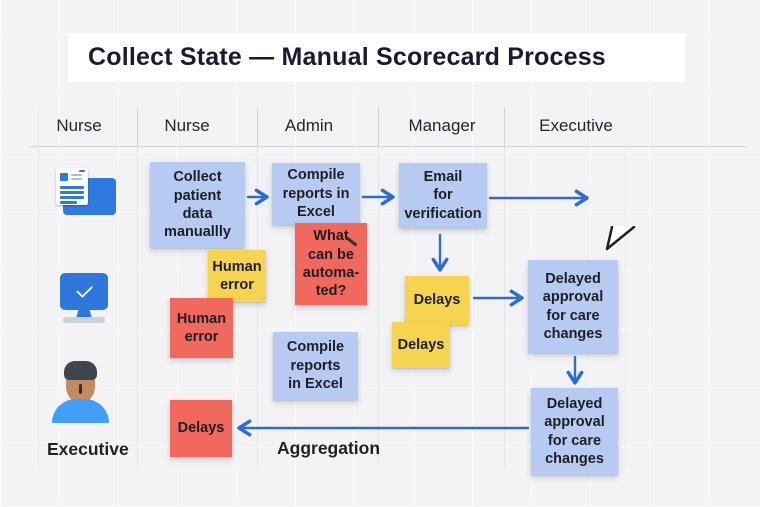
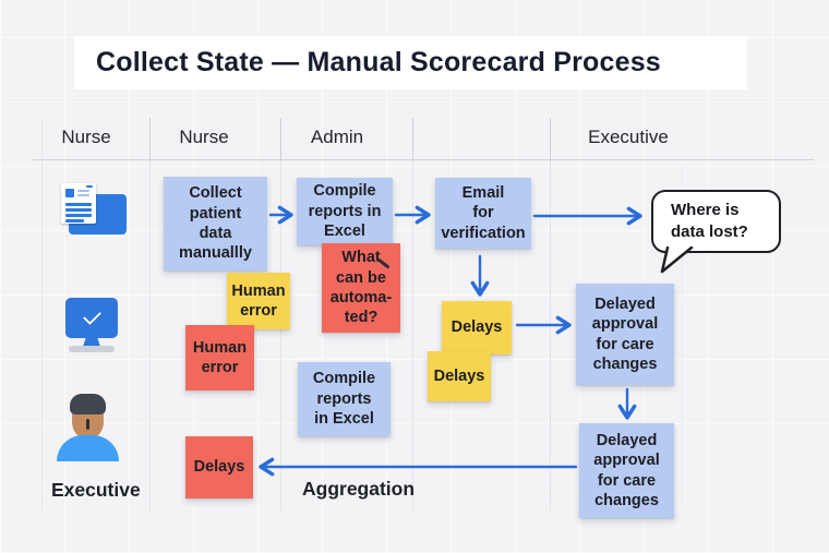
  Collect State — Manual Scorecard Process
  Nurse
  Nurse
  Admin
- Manager
  Executive
  Executive
  Aggregation
  Collect
  patient
  data
  manuallly
  Compile
  reports in
  Excel
  Email
  for
  verification
  Human
  error
  Wha
  can be
  automa-
  ted?
  Human
  error
  Compile
  reports
  in Excel
  Delays
  Delays
  Delayed
  approval
  for care
  changes
  Delayed
  approval
  for care
  changes
  Delays
+ Where is
+ data lost?
